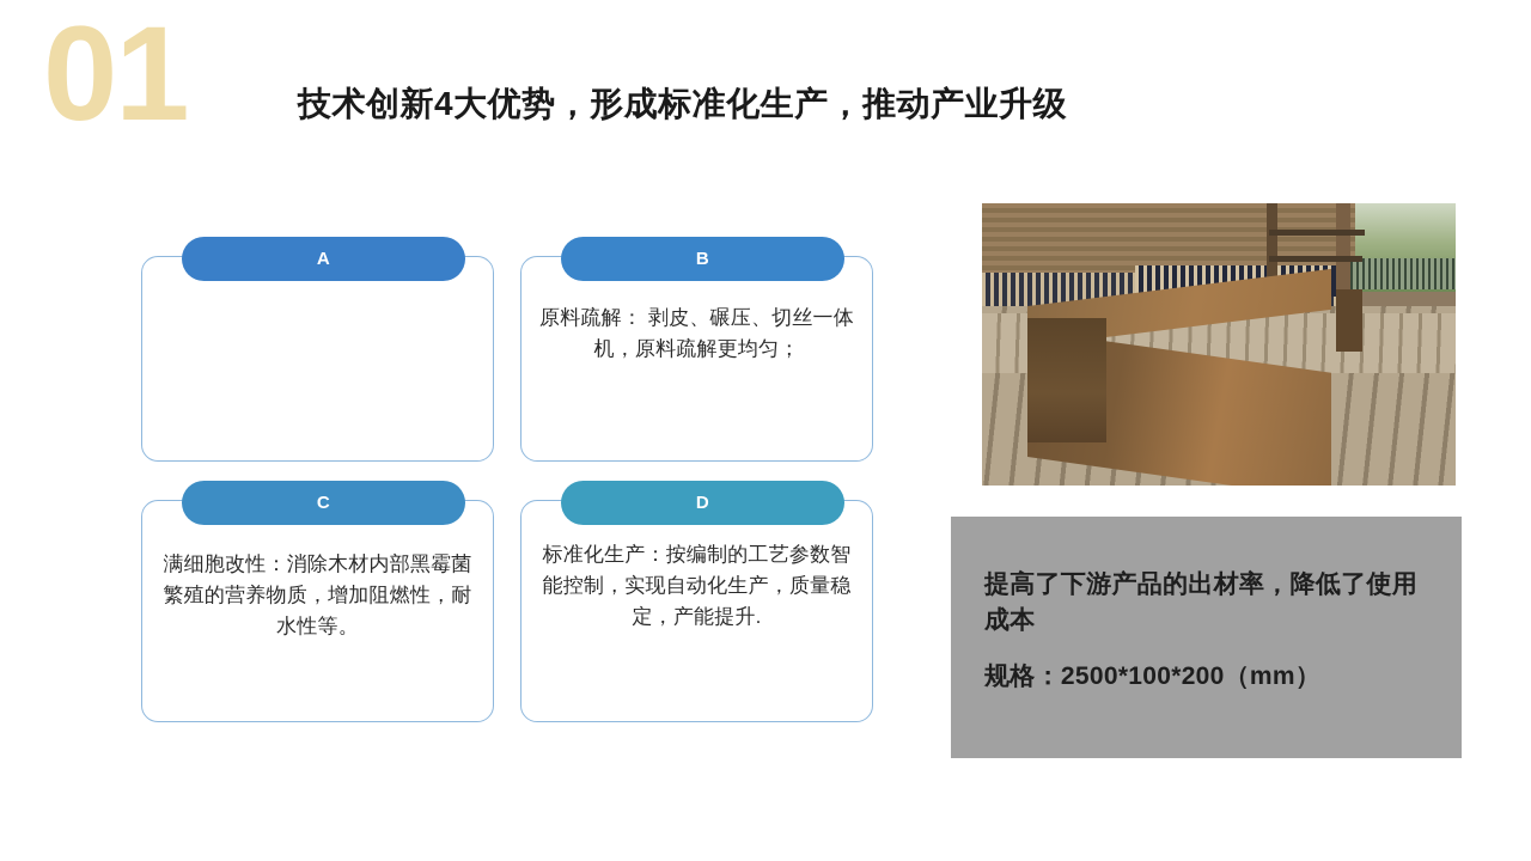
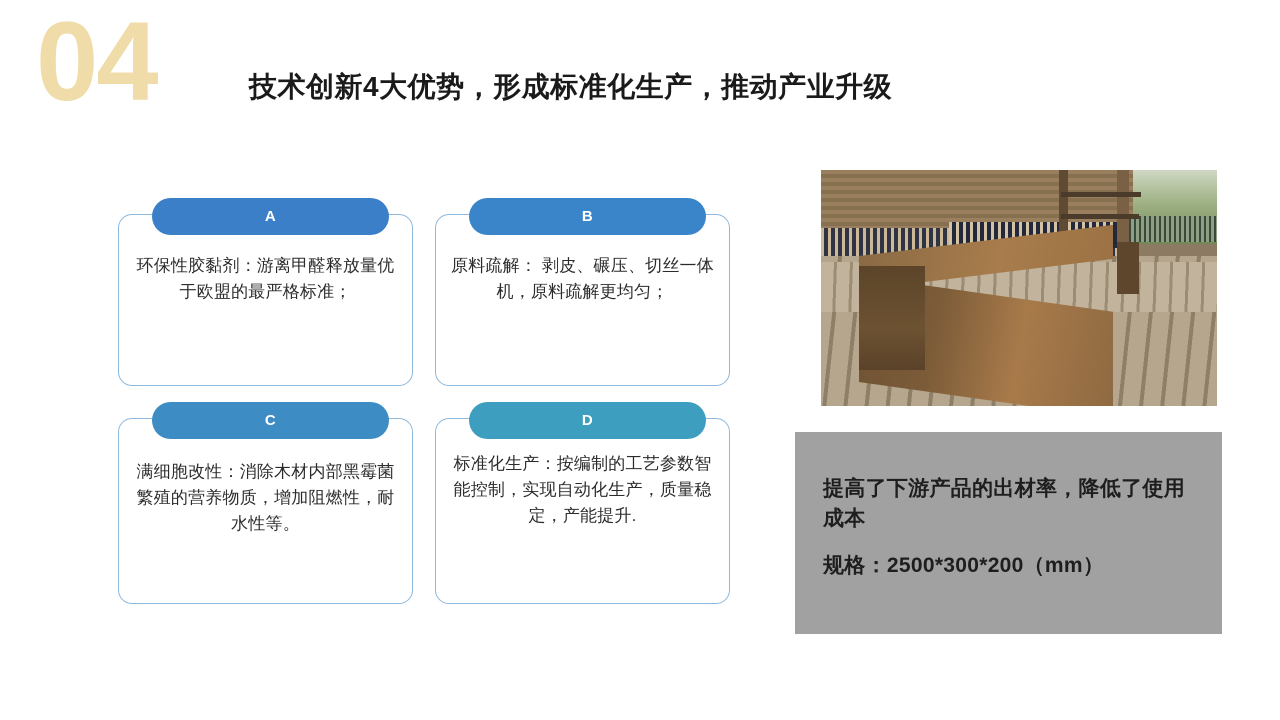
- 01
+ 04
  技术创新4大优势，形成标准化生产，推动产业升级
  A
+ 环保性胶黏剂：游离甲醛释放量优于欧盟的最严格标准；
  B
  原料疏解： 剥皮、碾压、切丝一体机，原料疏解更均匀；
  C
  满细胞改性：消除木材内部黑霉菌繁殖的营养物质，增加阻燃性，耐水性等。
  D
  标准化生产：按编制的工艺参数智能控制，实现自动化生产，质量稳定，产能提升.
  提高了下游产品的出材率，降低了使用成本
- 规格：2500*100*200（mm）
+ 规格：2500*300*200（mm）
